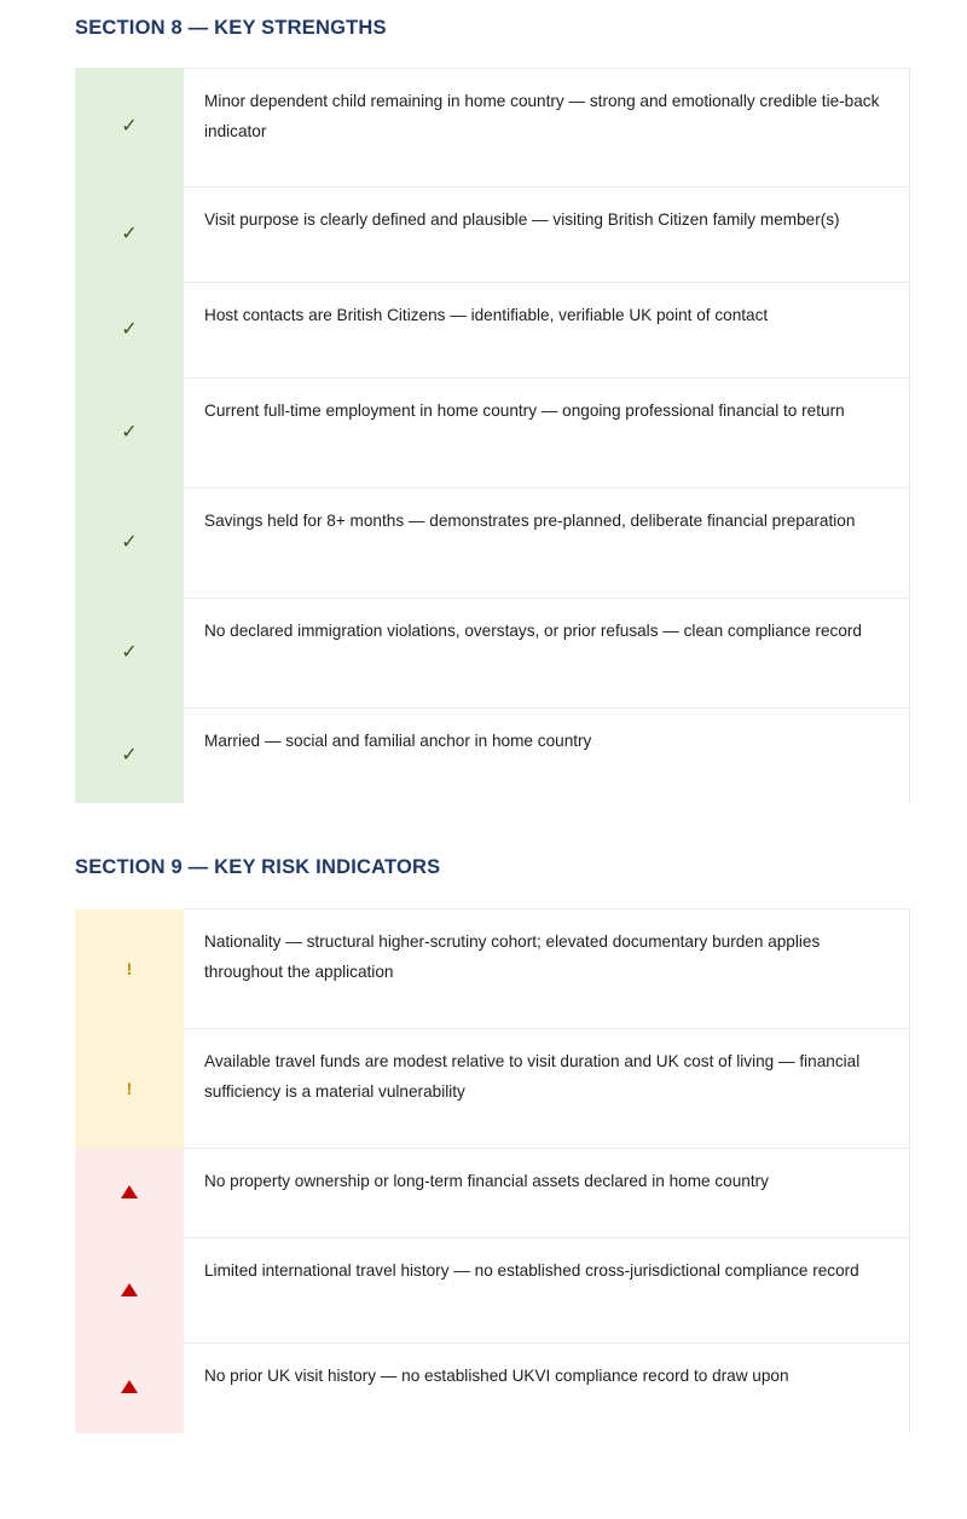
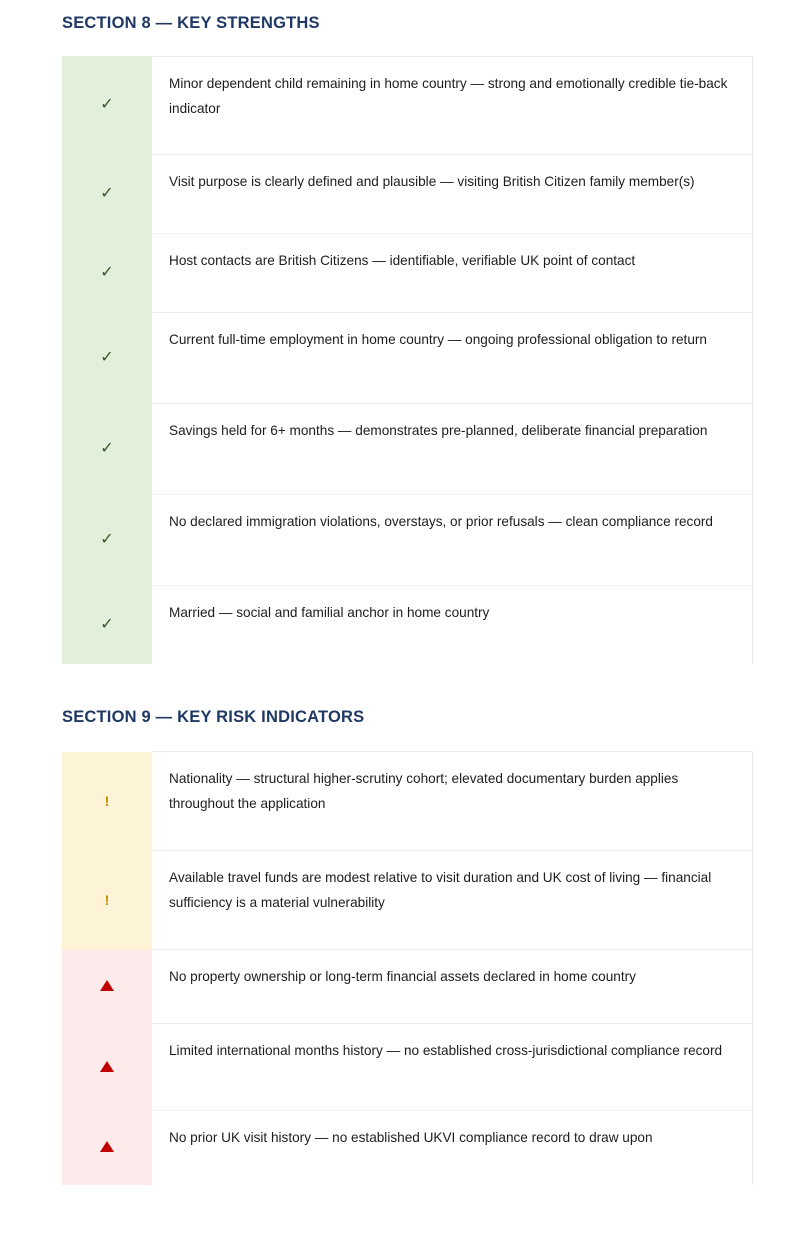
  SECTION 8 — KEY STRENGTHS
  ✓	Minor dependent child remaining in home country — strong and emotionally credible tie-back indicator
  ✓	Visit purpose is clearly defined and plausible — visiting British Citizen family member(s)
  ✓	Host contacts are British Citizens — identifiable, verifiable UK point of contact
- ✓	Current full-time employment in home country — ongoing professional financial to return
+ ✓	Current full-time employment in home country — ongoing professional obligation to return
- ✓	Savings held for 8+ months — demonstrates pre-planned, deliberate financial preparation
+ ✓	Savings held for 6+ months — demonstrates pre-planned, deliberate financial preparation
  ✓	No declared immigration violations, overstays, or prior refusals — clean compliance record
  ✓	Married — social and familial anchor in home country
  SECTION 9 — KEY RISK INDICATORS
  !	Nationality — structural higher-scrutiny cohort; elevated documentary burden applies throughout the application
  !	Available travel funds are modest relative to visit duration and UK cost of living — financial sufficiency is a material vulnerability
  	No property ownership or long-term financial assets declared in home country
- 	Limited international travel history — no established cross-jurisdictional compliance record
+ 	Limited international months history — no established cross-jurisdictional compliance record
  	No prior UK visit history — no established UKVI compliance record to draw upon
